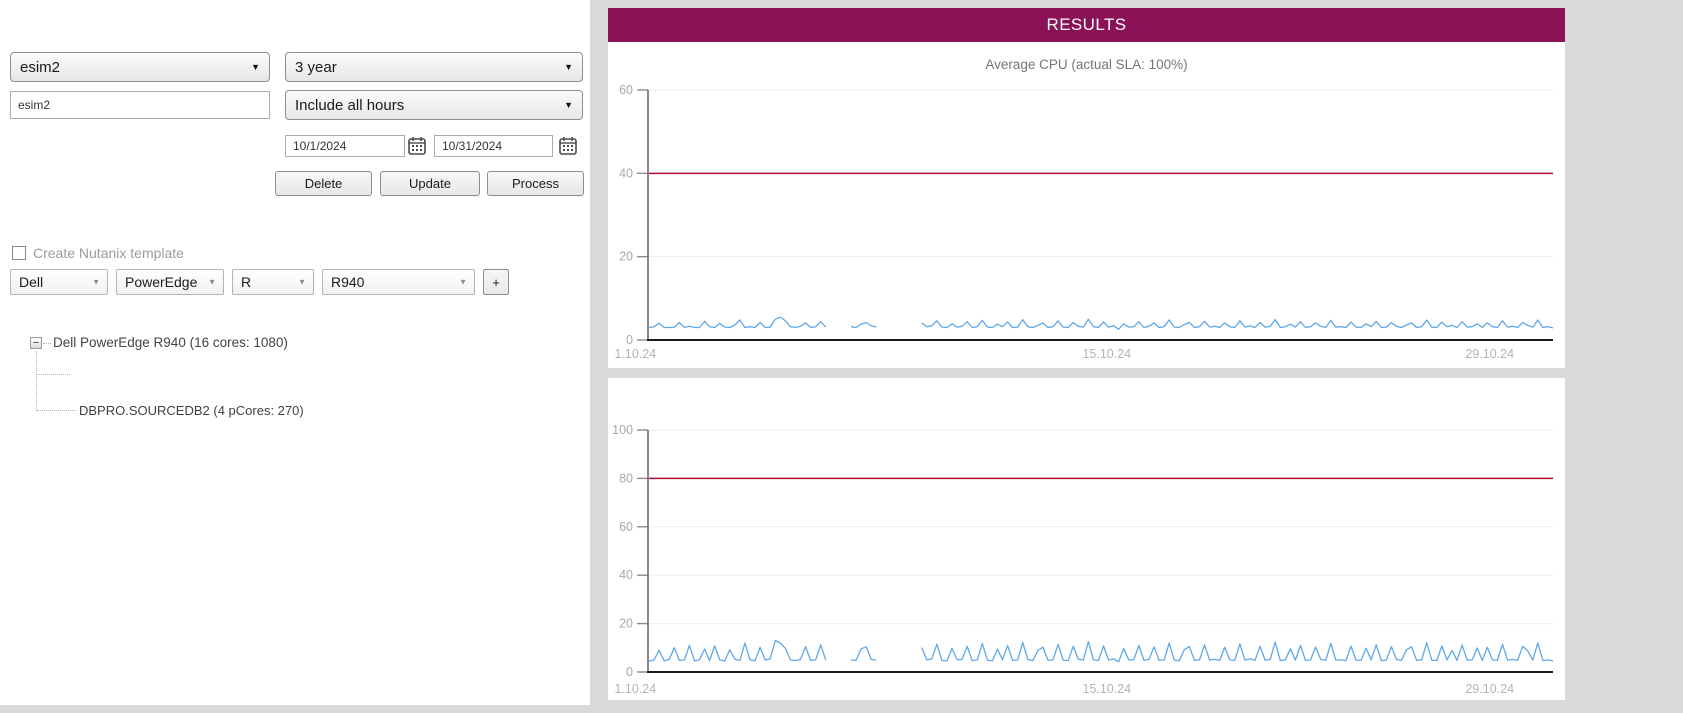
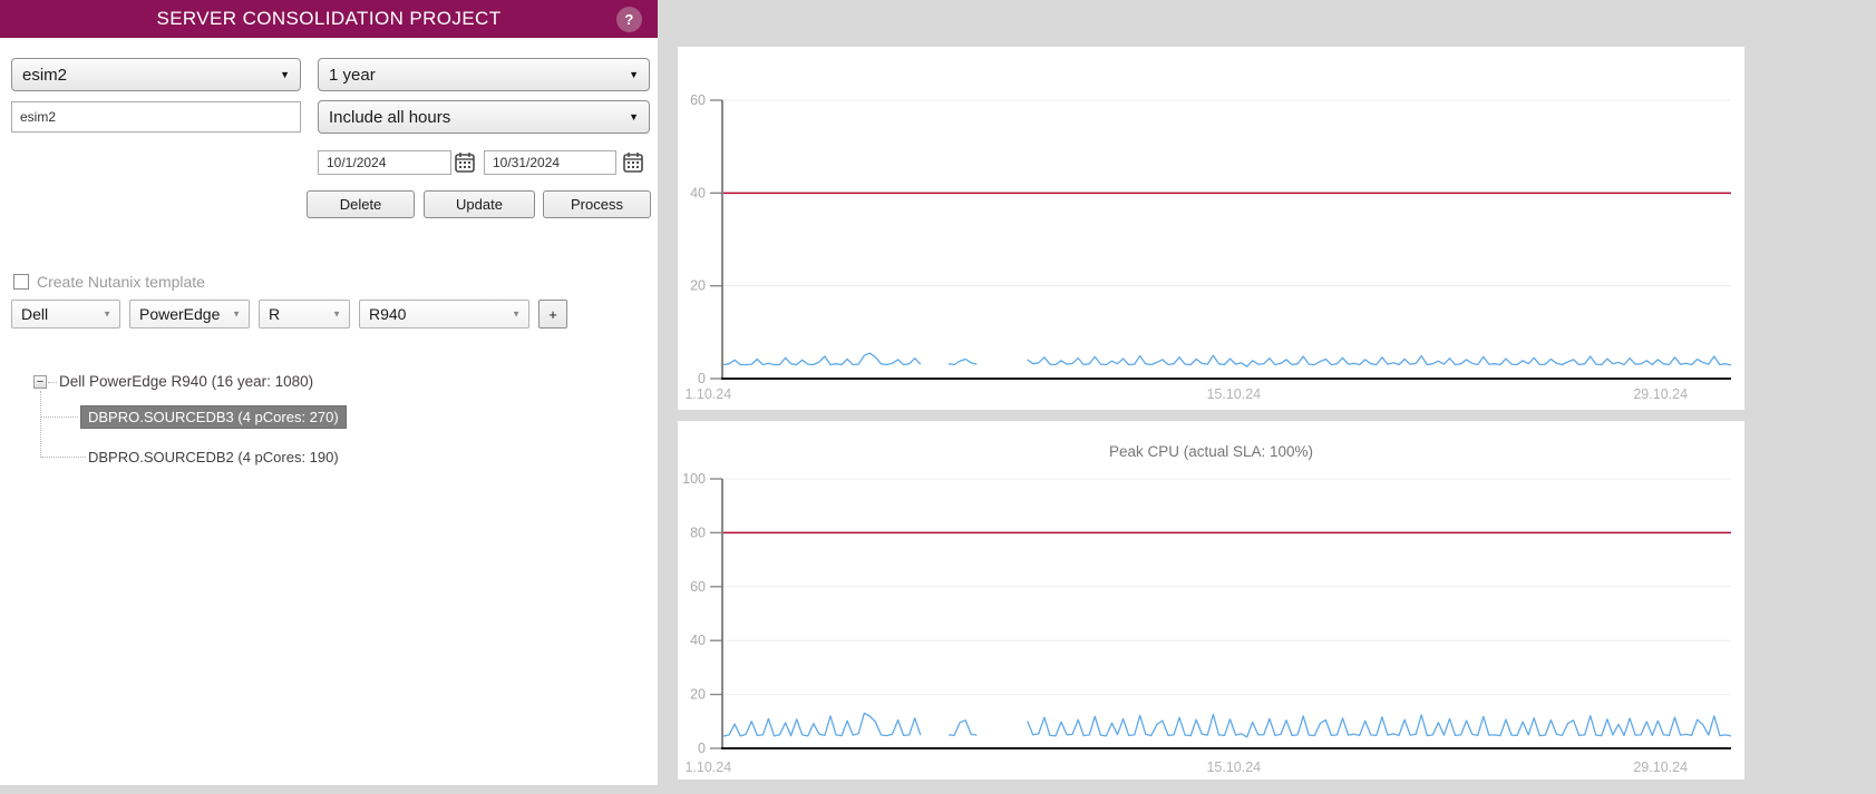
+ SERVER CONSOLIDATION PROJECT
+ ?
  esim2
  ▼
- 3 year
+ 1 year
  ▼
  esim2
  Include all hours
  ▼
  10/1/2024
  10/31/2024
  Delete
  Update
  Process
  Create Nutanix template
  Dell
  ▼
  PowerEdge
  ▼
  R
  ▼
  R940
  ▼
  +
  −
- Dell PowerEdge R940 (16 cores: 1080)
+ Dell PowerEdge R940 (16 year: 1080)
+ DBPRO.SOURCEDB3 (4 pCores: 270)
- DBPRO.SOURCEDB2 (4 pCores: 270)
+ DBPRO.SOURCEDB2 (4 pCores: 190)
- RESULTS
- Average CPU (actual SLA: 100%)
  0
  20
  40
  60
  1.10.24
  15.10.24
  29.10.24
+ Peak CPU (actual SLA: 100%)
  0
  20
  40
  60
  80
  100
  1.10.24
  15.10.24
  29.10.24
